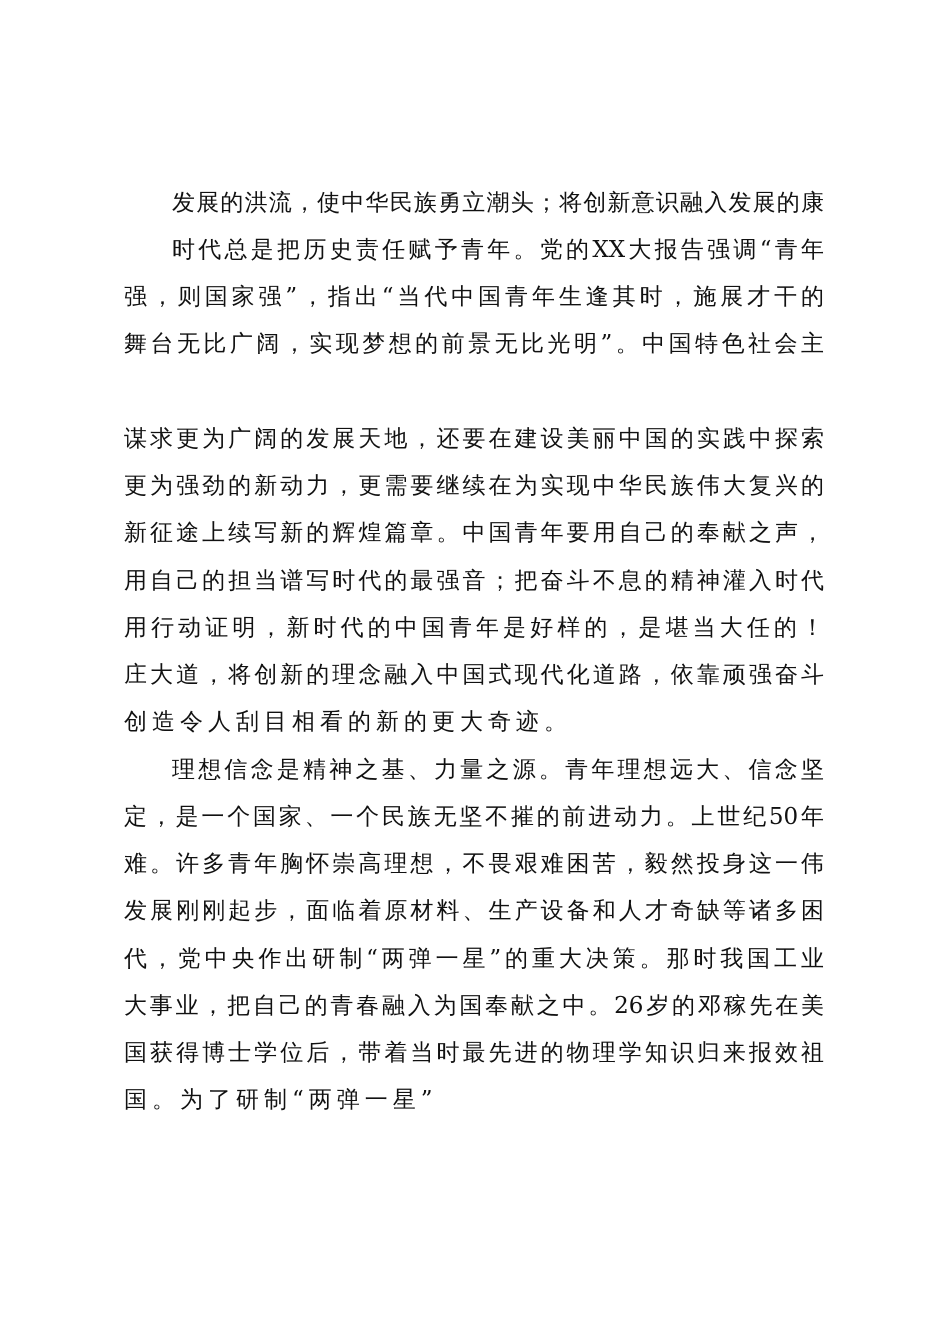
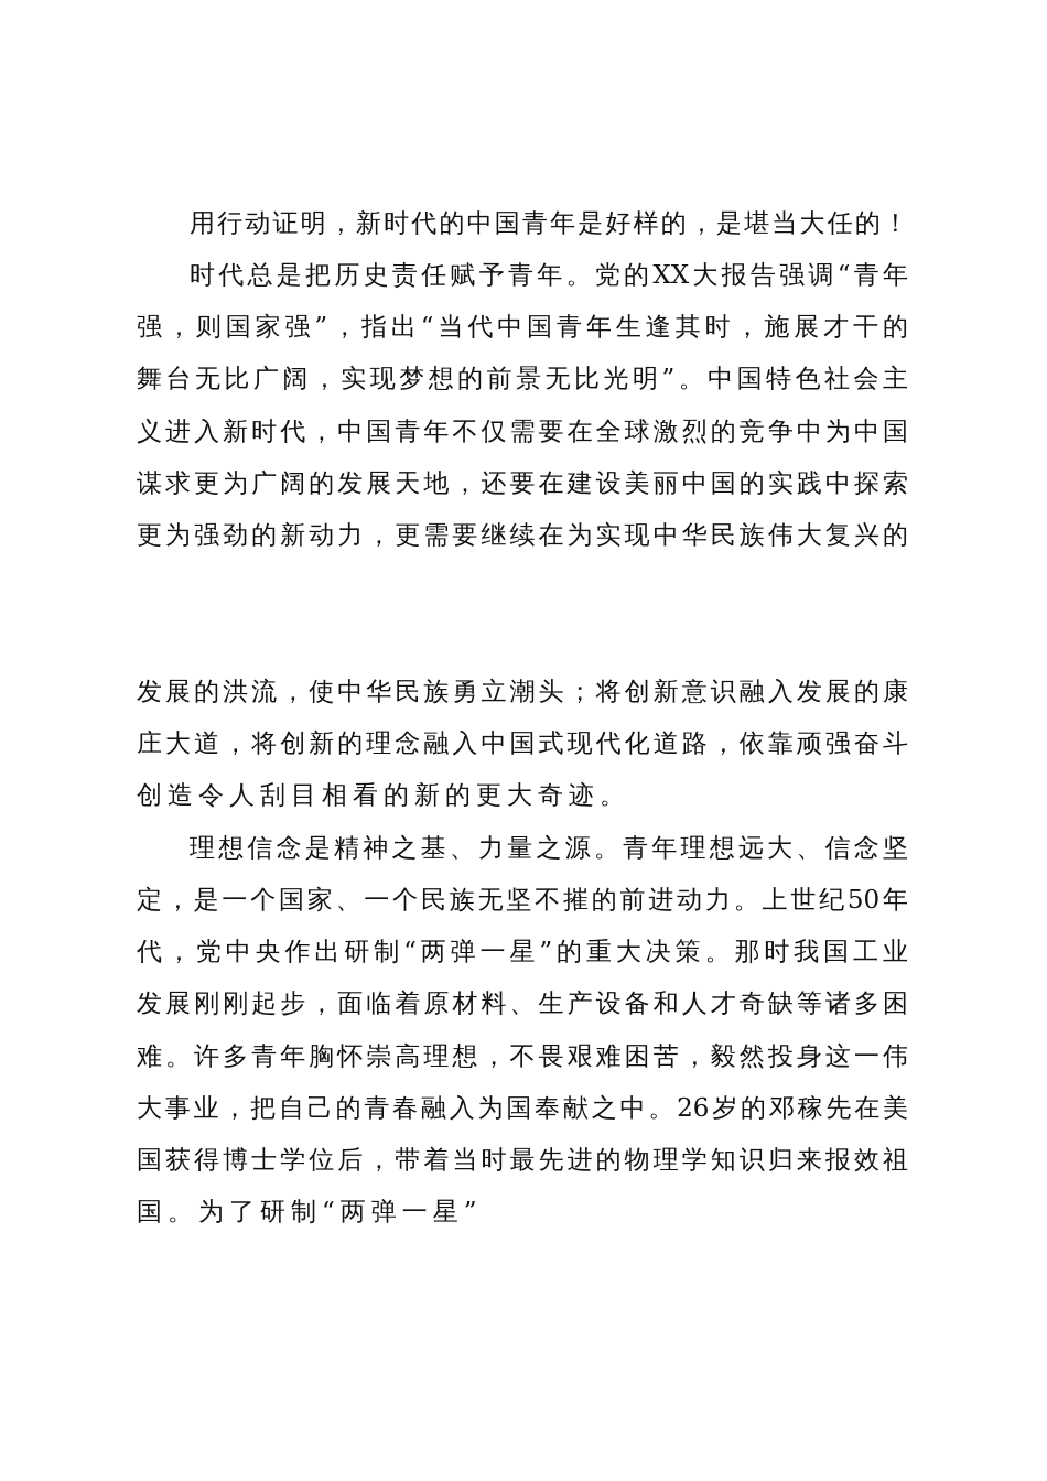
- 发展的洪流，使中华民族勇立潮头；将创新意识融入发展的康
+ 用行动证明，新时代的中国青年是好样的，是堪当大任的！
  时代总是把历史责任赋予青年。党的XX大报告强调“青年
  强，则国家强”，指出“当代中国青年生逢其时，施展才干的
  舞台无比广阔，实现梦想的前景无比光明”。中国特色社会主
+ 义进入新时代，中国青年不仅需要在全球激烈的竞争中为中国
  谋求更为广阔的发展天地，还要在建设美丽中国的实践中探索
  更为强劲的新动力，更需要继续在为实现中华民族伟大复兴的
- 新征途上续写新的辉煌篇章。中国青年要用自己的奉献之声，
- 用自己的担当谱写时代的最强音；把奋斗不息的精神灌入时代
- 用行动证明，新时代的中国青年是好样的，是堪当大任的！
+ 发展的洪流，使中华民族勇立潮头；将创新意识融入发展的康
  庄大道，将创新的理念融入中国式现代化道路，依靠顽强奋斗
  创造令人刮目相看的新的更大奇迹。
  理想信念是精神之基、力量之源。青年理想远大、信念坚
  定，是一个国家、一个民族无坚不摧的前进动力。上世纪50年
- 难。许多青年胸怀崇高理想，不畏艰难困苦，毅然投身这一伟
+ 代，党中央作出研制“两弹一星”的重大决策。那时我国工业
  发展刚刚起步，面临着原材料、生产设备和人才奇缺等诸多困
- 代，党中央作出研制“两弹一星”的重大决策。那时我国工业
+ 难。许多青年胸怀崇高理想，不畏艰难困苦，毅然投身这一伟
  大事业，把自己的青春融入为国奉献之中。26岁的邓稼先在美
  国获得博士学位后，带着当时最先进的物理学知识归来报效祖
  国。为了研制“两弹一星”
